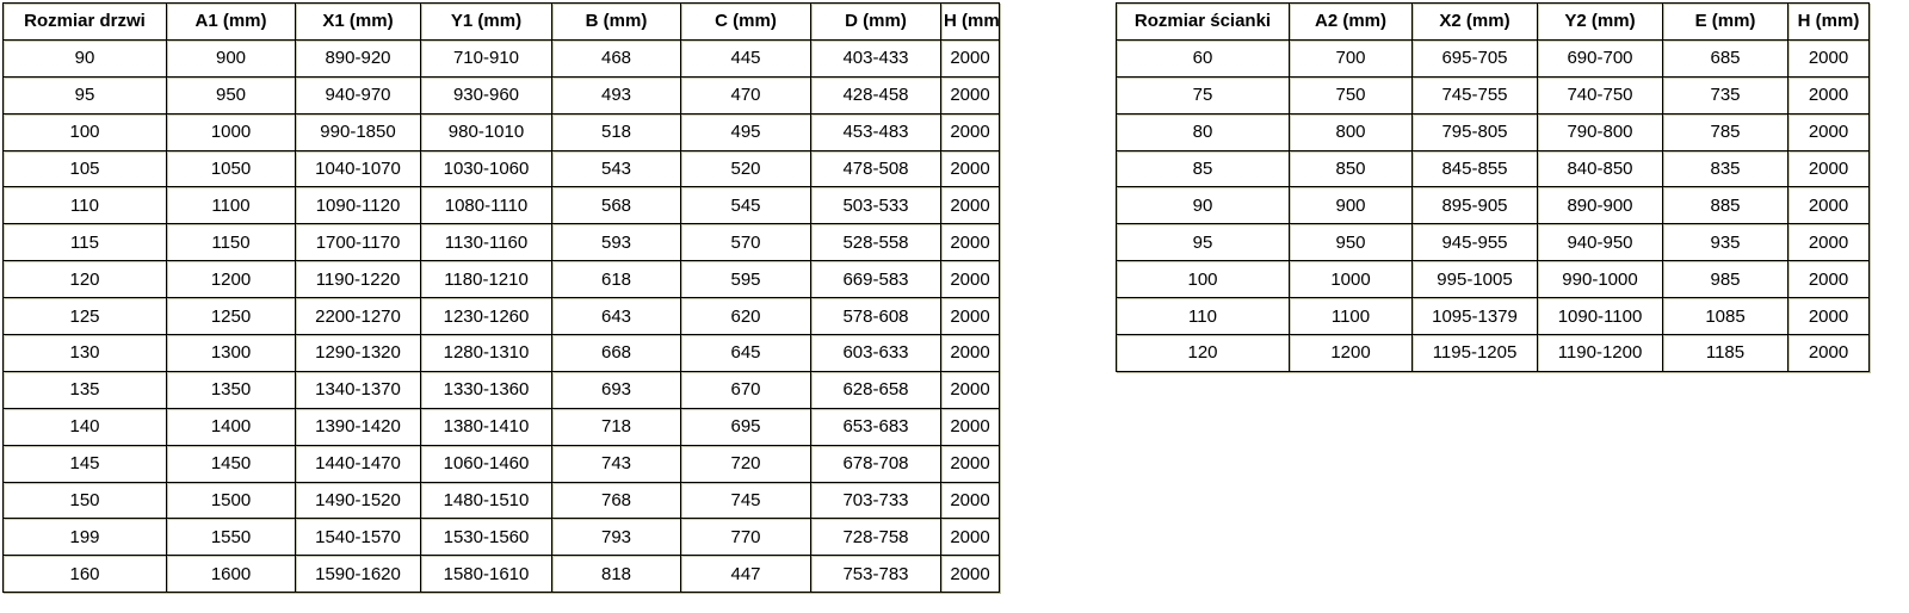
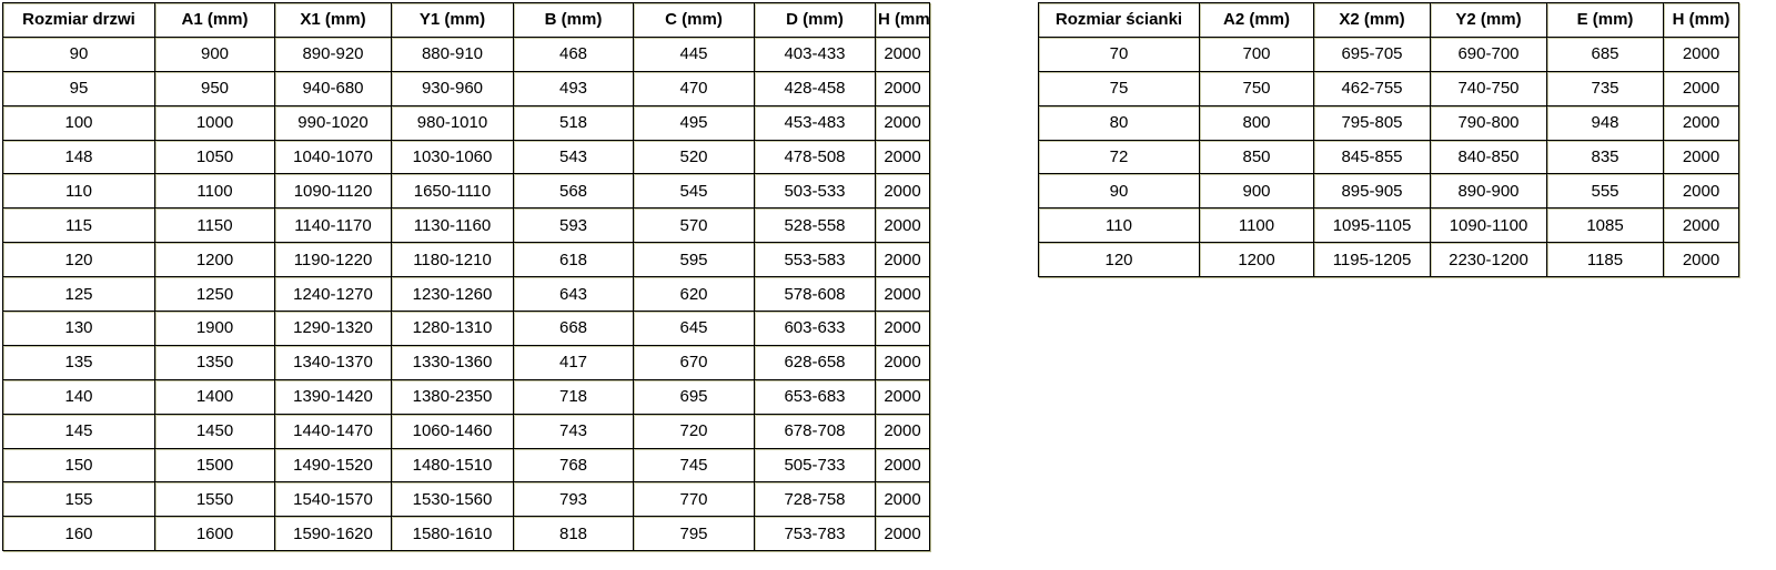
  Rozmiar drzwi	A1 (mm)	X1 (mm)	Y1 (mm)	B (mm)	C (mm)	D (mm)	H (mm
- 90	900	890-920	710-910	468	445	403-433	2000
+ 90	900	890-920	880-910	468	445	403-433	2000
- 95	950	940-970	930-960	493	470	428-458	2000
+ 95	950	940-680	930-960	493	470	428-458	2000
- 100	1000	990-1850	980-1010	518	495	453-483	2000
+ 100	1000	990-1020	980-1010	518	495	453-483	2000
- 105	1050	1040-1070	1030-1060	543	520	478-508	2000
+ 148	1050	1040-1070	1030-1060	543	520	478-508	2000
- 110	1100	1090-1120	1080-1110	568	545	503-533	2000
+ 110	1100	1090-1120	1650-1110	568	545	503-533	2000
- 115	1150	1700-1170	1130-1160	593	570	528-558	2000
+ 115	1150	1140-1170	1130-1160	593	570	528-558	2000
- 120	1200	1190-1220	1180-1210	618	595	669-583	2000
+ 120	1200	1190-1220	1180-1210	618	595	553-583	2000
- 125	1250	2200-1270	1230-1260	643	620	578-608	2000
+ 125	1250	1240-1270	1230-1260	643	620	578-608	2000
- 130	1300	1290-1320	1280-1310	668	645	603-633	2000
+ 130	1900	1290-1320	1280-1310	668	645	603-633	2000
- 135	1350	1340-1370	1330-1360	693	670	628-658	2000
+ 135	1350	1340-1370	1330-1360	417	670	628-658	2000
- 140	1400	1390-1420	1380-1410	718	695	653-683	2000
+ 140	1400	1390-1420	1380-2350	718	695	653-683	2000
  145	1450	1440-1470	1060-1460	743	720	678-708	2000
- 150	1500	1490-1520	1480-1510	768	745	703-733	2000
+ 150	1500	1490-1520	1480-1510	768	745	505-733	2000
- 199	1550	1540-1570	1530-1560	793	770	728-758	2000
+ 155	1550	1540-1570	1530-1560	793	770	728-758	2000
- 160	1600	1590-1620	1580-1610	818	447	753-783	2000
+ 160	1600	1590-1620	1580-1610	818	795	753-783	2000
  Rozmiar ścianki	A2 (mm)	X2 (mm)	Y2 (mm)	E (mm)	H (mm)
- 60	700	695-705	690-700	685	2000
+ 70	700	695-705	690-700	685	2000
- 75	750	745-755	740-750	735	2000
+ 75	750	462-755	740-750	735	2000
- 80	800	795-805	790-800	785	2000
+ 80	800	795-805	790-800	948	2000
- 85	850	845-855	840-850	835	2000
+ 72	850	845-855	840-850	835	2000
- 90	900	895-905	890-900	885	2000
+ 90	900	895-905	890-900	555	2000
- 95	950	945-955	940-950	935	2000
- 100	1000	995-1005	990-1000	985	2000
- 110	1100	1095-1379	1090-1100	1085	2000
+ 110	1100	1095-1105	1090-1100	1085	2000
- 120	1200	1195-1205	1190-1200	1185	2000
+ 120	1200	1195-1205	2230-1200	1185	2000
